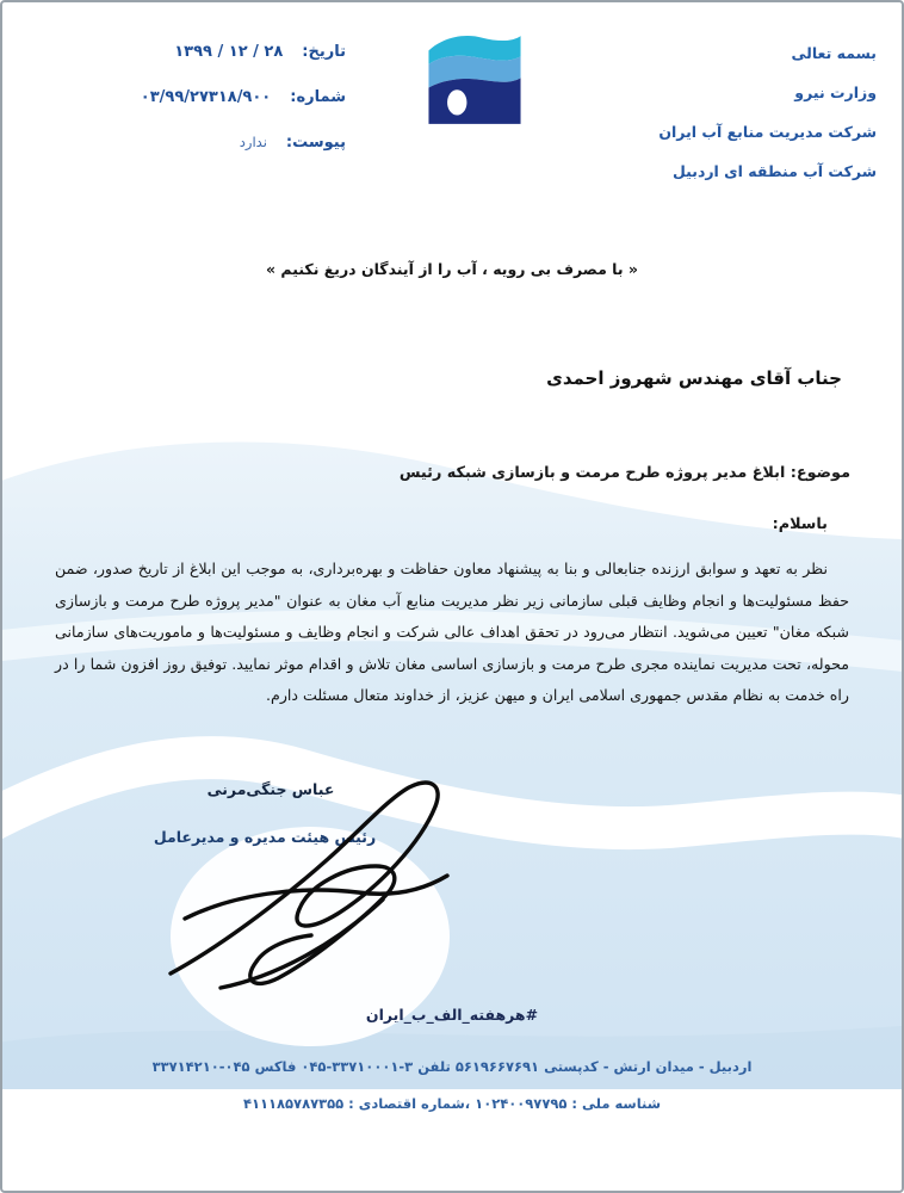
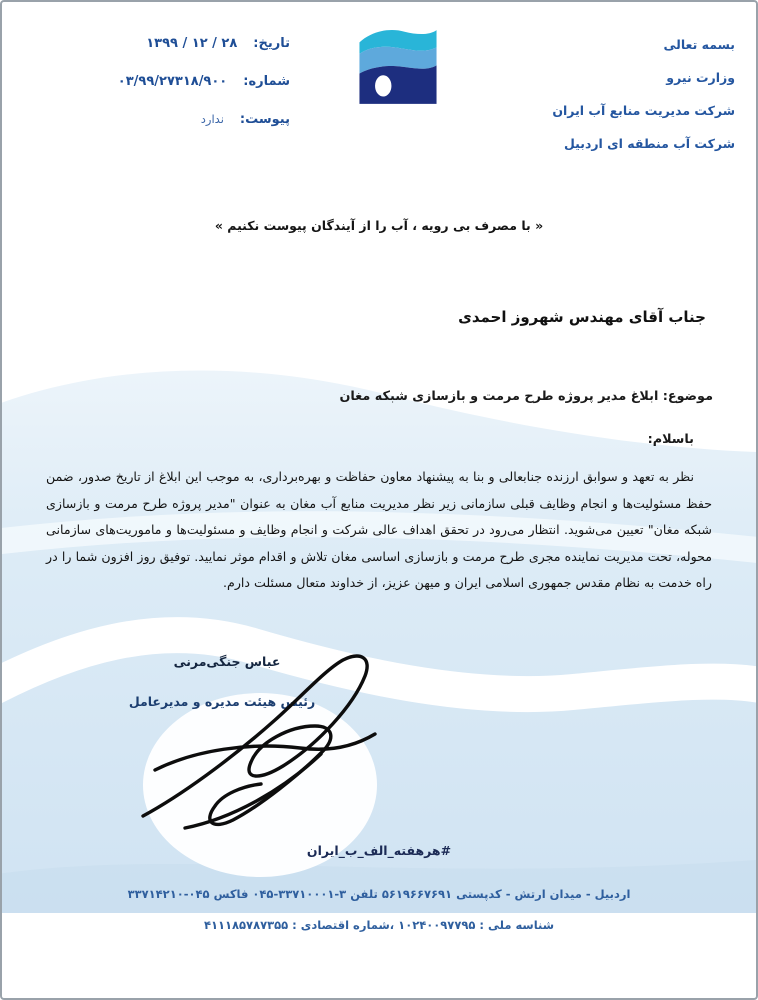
  تاریخ:
  ۱۳۹۹ / ۱۲ / ۲۸
  شماره:
  ۰۳/۹۹/۲۷۳۱۸/۹۰۰
  پیوست:
  ندارد
  بسمه تعالی
  وزارت نیرو
  شرکت مدیریت منابع آب ایران
  شرکت آب منطقه ای اردبیل
- « با مصرف بی رویه ، آب را از آیندگان دریغ نکنیم »
+ « با مصرف بی رویه ، آب را از آیندگان پیوست نکنیم »
  جناب آقای مهندس شهروز احمدی
- موضوع: ابلاغ مدیر پروژه طرح مرمت و بازسازی شبکه رئیس
+ موضوع: ابلاغ مدیر پروژه طرح مرمت و بازسازی شبکه مغان
  باسلام:
  نظر به تعهد و سوابق ارزنده جنابعالی و بنا به پیشنهاد معاون حفاظت و بهره‌برداری، به موجب این ابلاغ از تاریخ صدور، ضمن حفظ مسئولیت‌ها و انجام وظایف قبلی سازمانی زیر نظر مدیریت منابع آب مغان به عنوان "مدیر پروژه طرح مرمت و بازسازی شبکه مغان" تعیین می‌شوید. انتظار می‌رود در تحقق اهداف عالی شرکت و انجام وظایف و مسئولیت‌ها و ماموریت‌های سازمانی محوله، تحت مدیریت نماینده مجری طرح مرمت و بازسازی اساسی مغان تلاش و اقدام موثر نمایید. توفیق روز افزون شما را در راه خدمت به نظام مقدس جمهوری اسلامی ایران و میهن عزیز، از خداوند متعال مسئلت دارم.
  عباس جنگی‌مرنی
  رئیس هیئت مدیره و مدیرعامل
  #هرهفته_الف_ب_ایران
  اردبیل - میدان ارتش - کدپستی ۵۶۱۹۶۶۷۶۹۱ تلفن ۳-۳۳۷۱۰۰۰۱-۰۴۵ فاکس ۰۴۵-۳۳۷۱۴۲۱۰
  شناسه ملی : ۱۰۲۴۰۰۹۷۷۹۵ ،شماره اقتصادی : ۴۱۱۱۸۵۷۸۷۳۵۵
